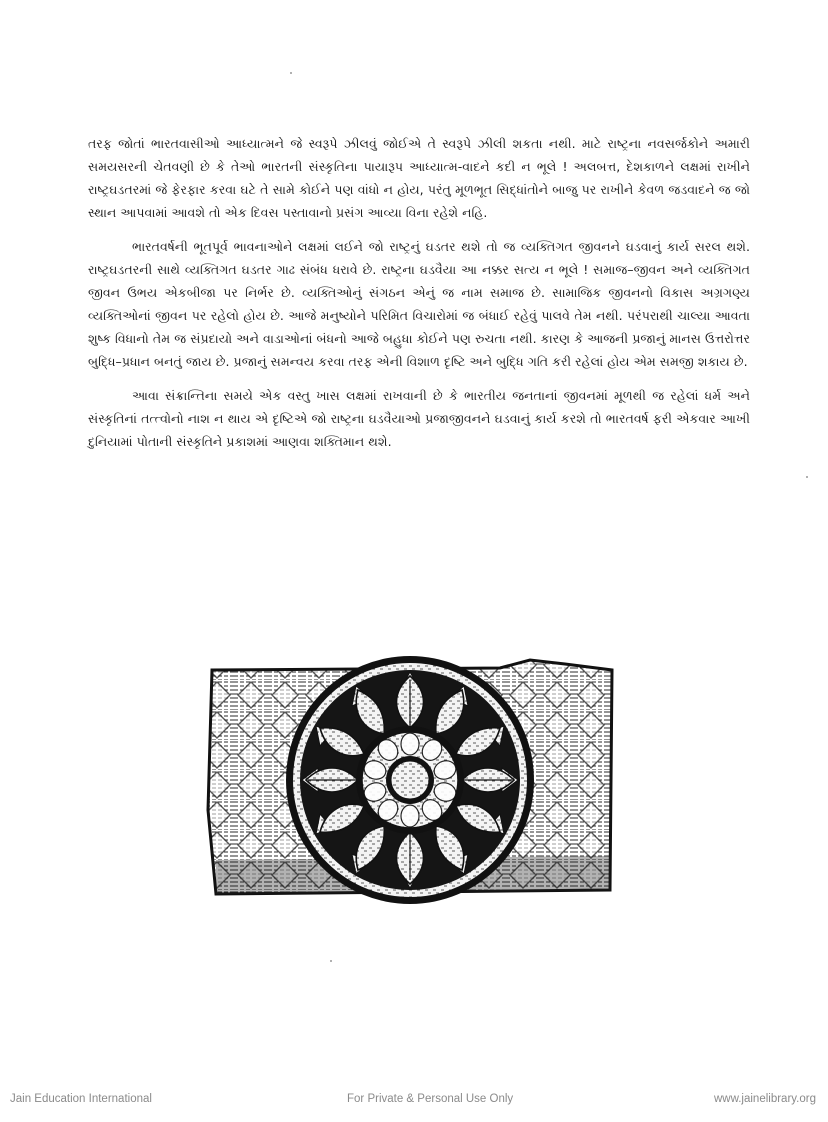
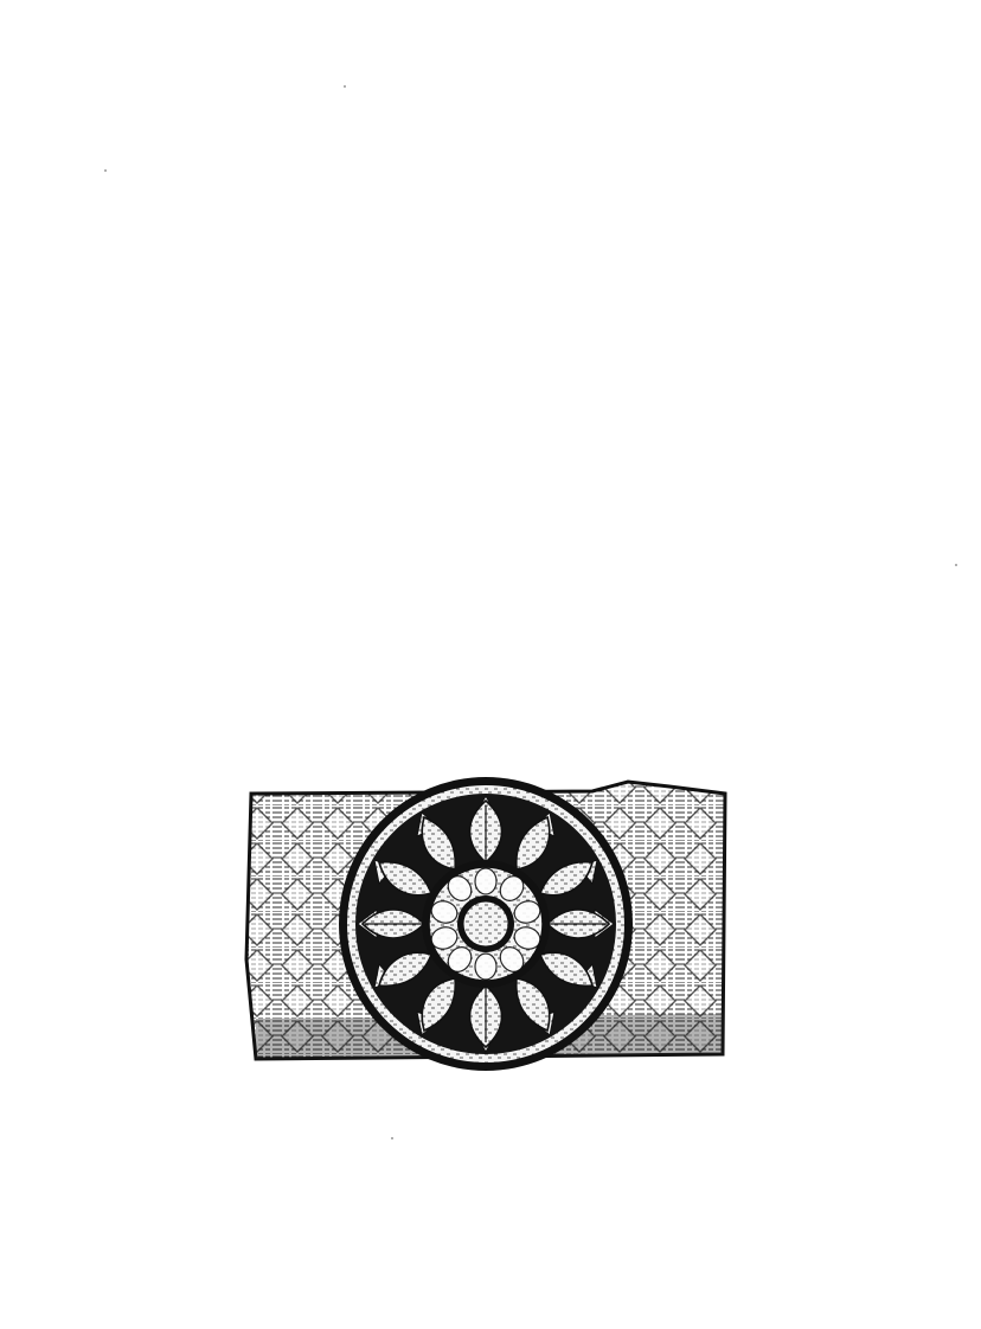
- તરફ જોતાં ભારતવાસીઓ આધ્યાત્મને જે સ્વરૂપે ઝીલવું જોઈએ તે સ્વરૂપે ઝીલી શકતા નથી. માટે રાષ્ટ્રના નવસર્જકોને અમારી સમયસરની ચેતવણી છે કે તેઓ ભારતની સંસ્કૃતિના પાયારૂપ આધ્યાત્મ-વાદને કદી ન ભૂલે ! અલબત્ત, દેશકાળને લક્ષમાં રાખીને રાષ્ટ્રઘડતરમાં જે ફેરફાર કરવા ઘટે તે સામે કોઈને પણ વાંધો ન હોય, પરંતુ મૂળભૂત સિદ્ધાંતોને બાજુ પર રાખીને કેવળ જડવાદને જ જો સ્થાન આપવામાં આવશે તો એક દિવસ પસ્તાવાનો પ્રસંગ આવ્યા વિના રહેશે નહિ.
- ભારતવર્ષની ભૂતપૂર્વ ભાવનાઓને લક્ષમાં લઈને જો રાષ્ટ્રનું ઘડતર થશે તો જ વ્યક્તિગત જીવનને ઘડવાનું કાર્ય સરલ થશે. રાષ્ટ્રઘડતરની સાથે વ્યક્તિગત ઘડતર ગાઢ સંબંધ ધરાવે છે. રાષ્ટ્રના ઘડવૈયા આ નક્કર સત્ય ન ભૂલે ! સમાજ–જીવન અને વ્યક્તિગત જીવન ઉભય એકબીજા પર નિર્ભર છે. વ્યક્તિઓનું સંગઠન એનું જ નામ સમાજ છે. સામાજિક જીવનનો વિકાસ અગ્રગણ્ય વ્યક્તિઓનાં જીવન પર રહેલો હોય છે. આજે મનુષ્યોને પરિમિત વિચારોમાં જ બંધાઈ રહેવું પાલવે તેમ નથી. પરંપરાથી ચાલ્યા આવતા શુષ્ક વિધાનો તેમ જ સંપ્રદાયો અને વાડાઓનાં બંધનો આજે બહુધા કોઈને પણ રુચતા નથી. કારણ કે આજની પ્રજાનું માનસ ઉત્તરોત્તર બુદ્ધિ–પ્રધાન બનતું જાય છે. પ્રજાનું સમન્વય કરવા તરફ એની વિશાળ દૃષ્ટિ અને બુદ્ધિ ગતિ કરી રહેલાં હોય એમ સમજી શકાય છે.
- આવા સંક્રાન્તિના સમયે એક વસ્તુ ખાસ લક્ષમાં રાખવાની છે કે ભારતીય જનતાનાં જીવનમાં મૂળથી જ રહેલાં ધર્મ અને સંસ્કૃતિનાં તત્ત્વોનો નાશ ન થાય એ દૃષ્ટિએ જો રાષ્ટ્રના ઘડવૈયાઓ પ્રજાજીવનને ઘડવાનું કાર્ય કરશે તો ભારતવર્ષ ફરી એકવાર આખી દુનિયામાં પોતાની સંસ્કૃતિને પ્રકાશમાં આણવા શક્તિમાન થશે.
- Jain Education International
- For Private & Personal Use Only
- www.jainelibrary.org
